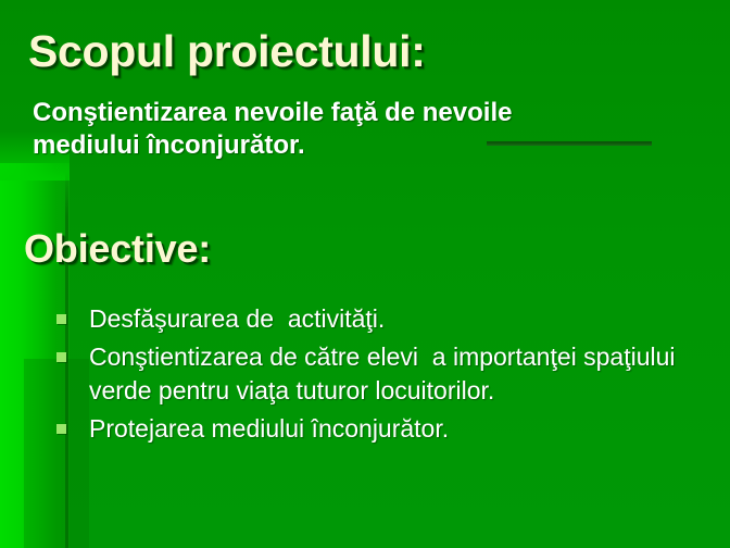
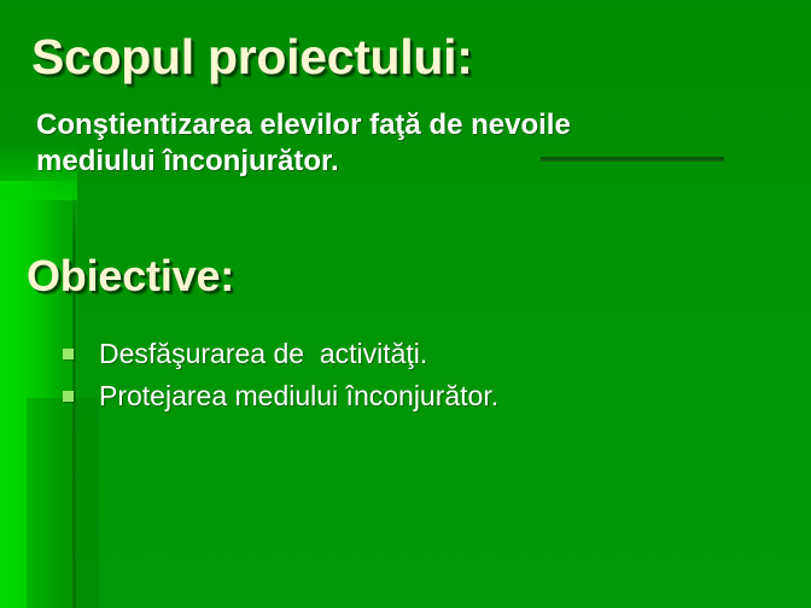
  Scopul proiectului:
- Conştientizarea nevoile faţă de nevoile mediului înconjurător.
+ Conştientizarea elevilor faţă de nevoile mediului înconjurător.
  Obiective:
  Desfăşurarea de activităţi.
- Conştientizarea de către elevi a importanţei spaţiului verde pentru viaţa tuturor locuitorilor.
  Protejarea mediului înconjurător.
